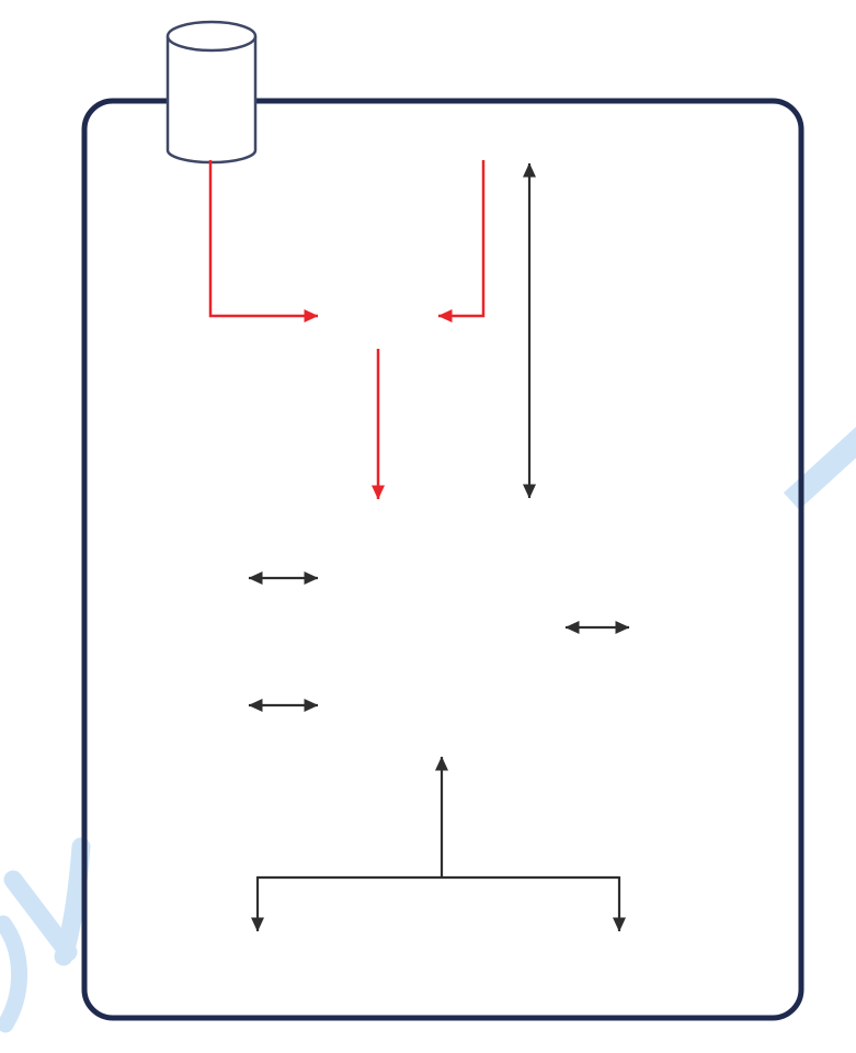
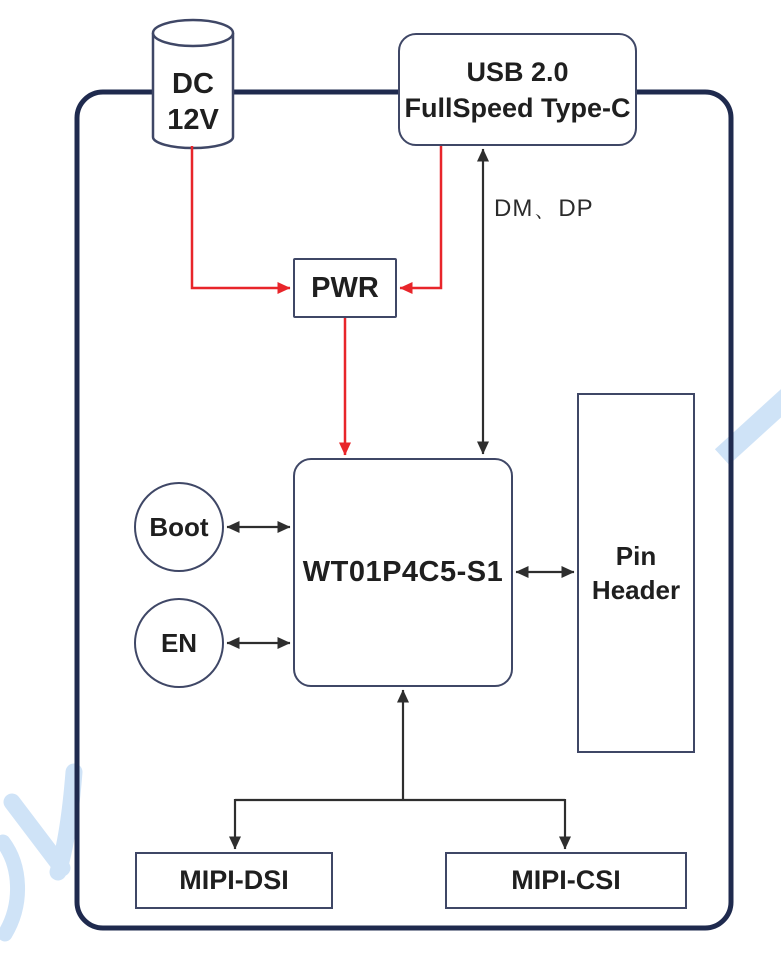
+ DC
+ 12V
+ USB 2.0
+ FullSpeed Type-C
+ DM、DP
+ PWR
+ WT01P4C5-S1
+ Boot
+ EN
+ Pin
+ Header
+ MIPI-DSI
+ MIPI-CSI
